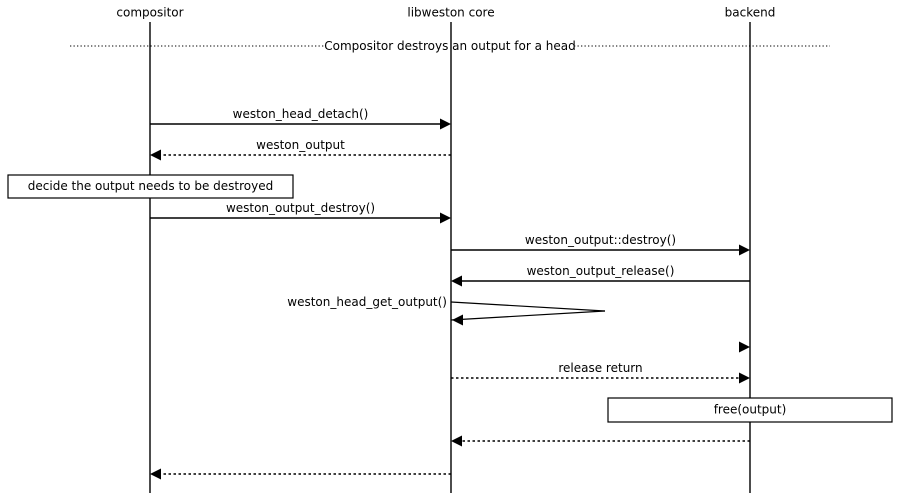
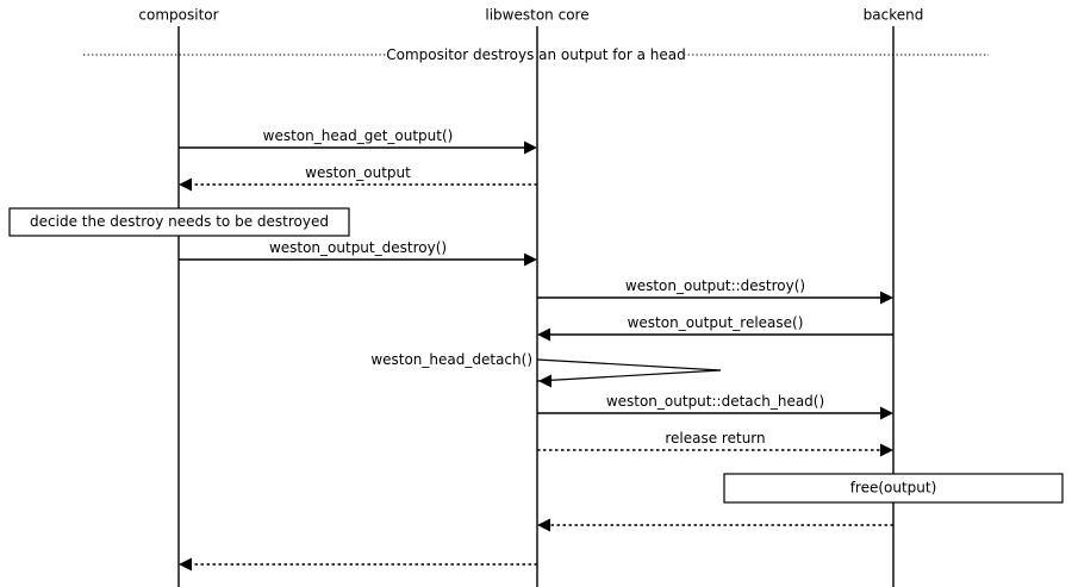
  Compositor destroys an output for a head
- weston_head_detach()
+ weston_head_get_output()
  weston_output
  weston_output_destroy()
  weston_output::destroy()
  weston_output_release()
- weston_head_get_output()
+ weston_head_detach()
+ weston_output::detach_head()
  release return
- decide the output needs to be destroyed
+ decide the destroy needs to be destroyed
  free(output)
  compositor
  libweston core
  backend
